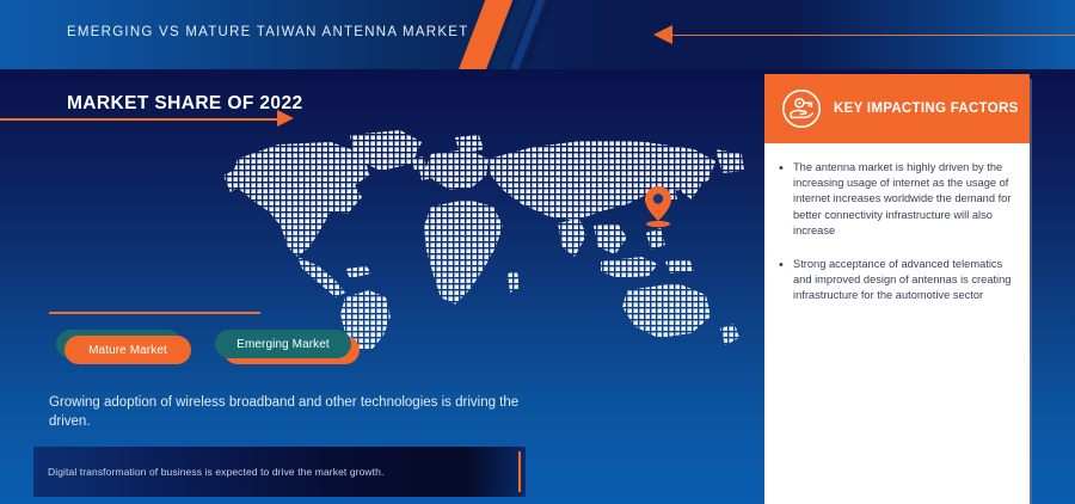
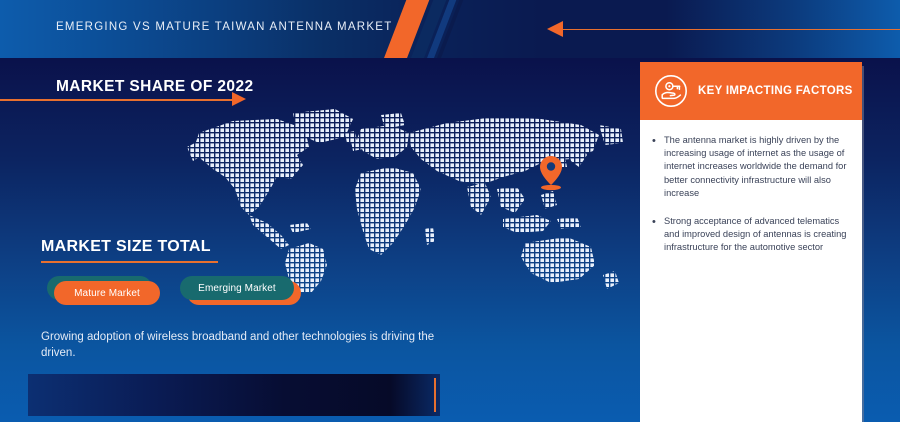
  EMERGING VS MATURE TAIWAN ANTENNA MARKET
  MARKET SHARE OF 2022
+ MARKET SIZE TOTAL
  Mature Market
  Emerging Market
  Growing adoption of wireless broadband and other technologies is driving the driven.
- Digital transformation of business is expected to drive the market growth.
  KEY IMPACTING FACTORS
  •
  The antenna market is highly driven by the increasing usage of internet as the usage of internet increases worldwide the demand for better connectivity infrastructure will also increase
  •
  Strong acceptance of advanced telematics and improved design of antennas is creating infrastructure for the automotive sector
